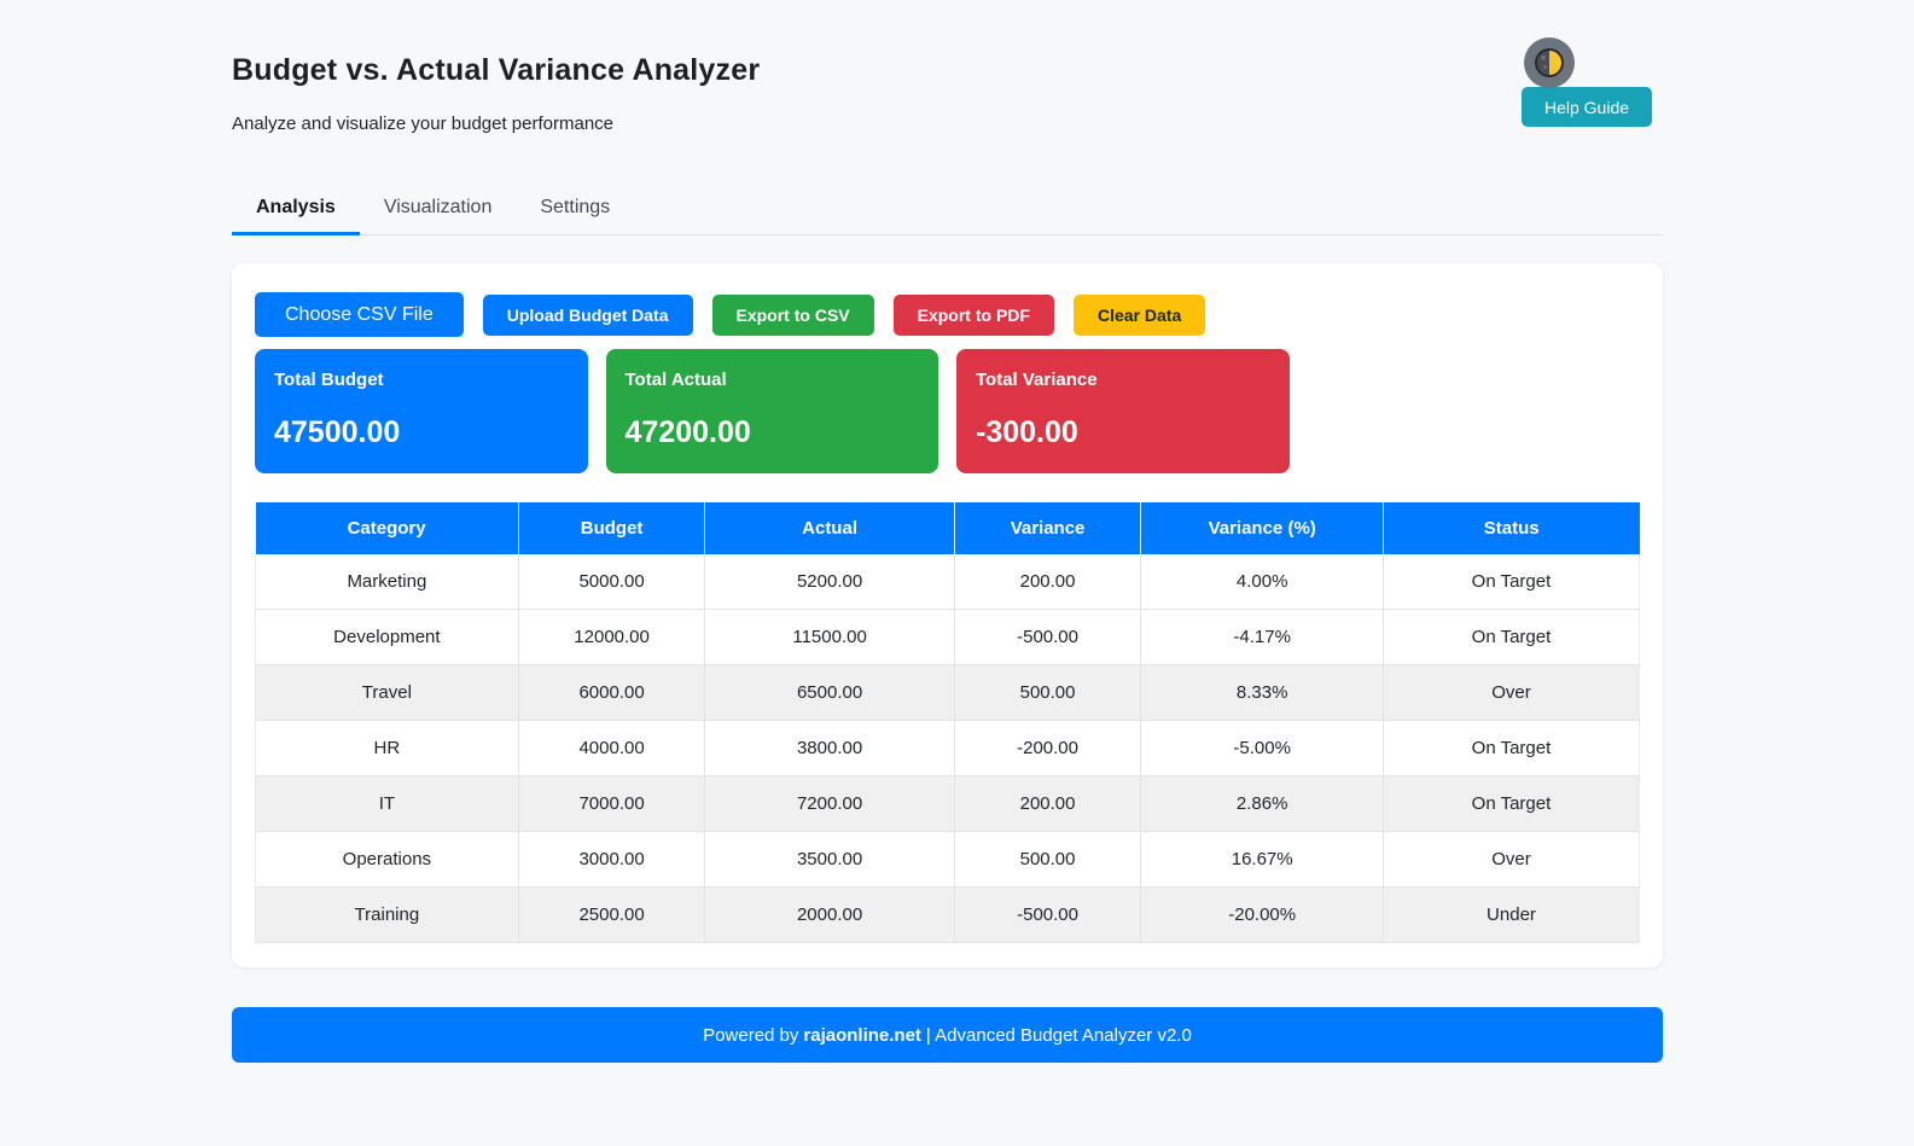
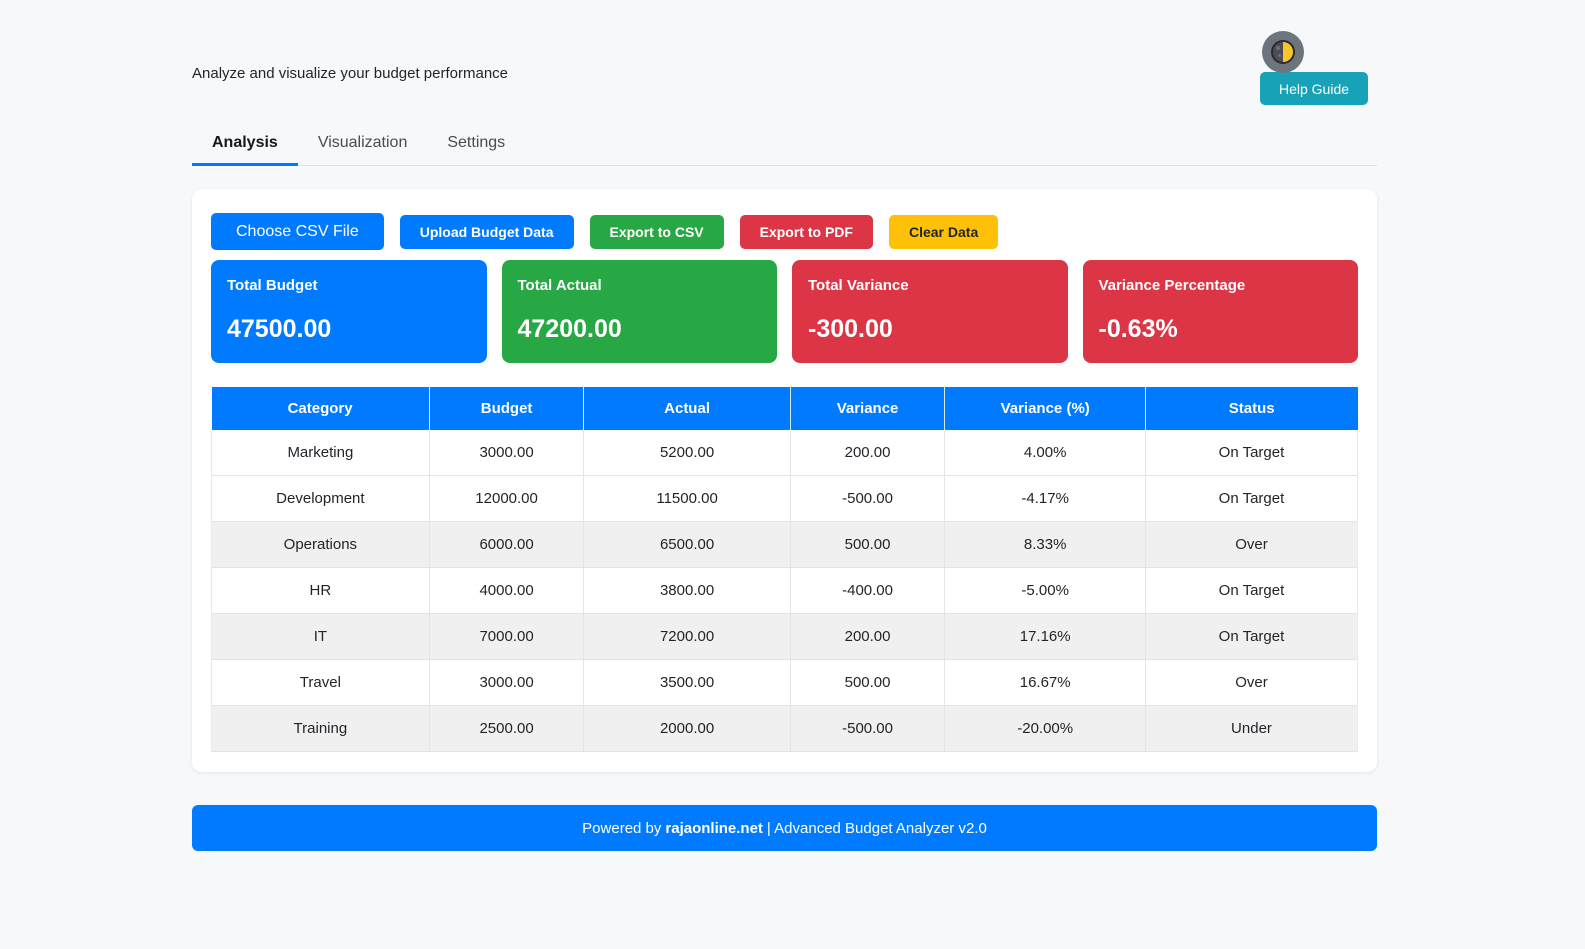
- Budget vs. Actual Variance Analyzer
  Analyze and visualize your budget performance
  Help Guide
  Analysis
  Visualization
  Settings
  Choose CSV File
  Upload Budget Data
  Export to CSV
  Export to PDF
  Clear Data
  Total Budget
  47500.00
  Total Actual
  47200.00
  Total Variance
  -300.00
+ Variance Percentage
+ -0.63%
  Category	Budget	Actual	Variance	Variance (%)	Status
- Marketing	5000.00	5200.00	200.00	4.00%	On Target
+ Marketing	3000.00	5200.00	200.00	4.00%	On Target
  Development	12000.00	11500.00	-500.00	-4.17%	On Target
- Travel	6000.00	6500.00	500.00	8.33%	Over
+ Operations	6000.00	6500.00	500.00	8.33%	Over
- HR	4000.00	3800.00	-200.00	-5.00%	On Target
+ HR	4000.00	3800.00	-400.00	-5.00%	On Target
- IT	7000.00	7200.00	200.00	2.86%	On Target
+ IT	7000.00	7200.00	200.00	17.16%	On Target
- Operations	3000.00	3500.00	500.00	16.67%	Over
+ Travel	3000.00	3500.00	500.00	16.67%	Over
  Training	2500.00	2000.00	-500.00	-20.00%	Under
  Powered by
  rajaonline.net
  | Advanced Budget Analyzer v2.0
